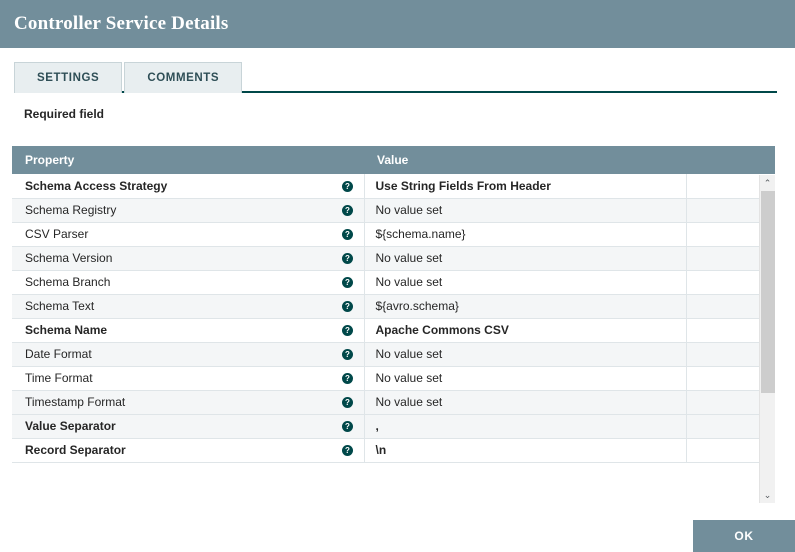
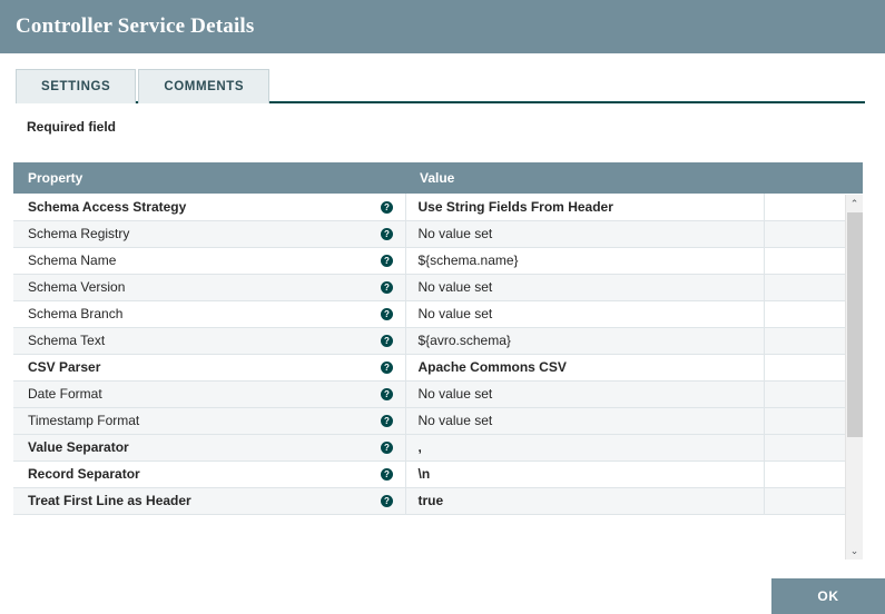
  Controller Service Details
  SETTINGS
  COMMENTS
  Required field
  Property		Value
  Schema Access Strategy	?	Use String Fields From Header
  Schema Registry	?	No value set
- CSV Parser	?	${schema.name}
+ Schema Name	?	${schema.name}
  Schema Version	?	No value set
  Schema Branch	?	No value set
  Schema Text	?	${avro.schema}
- Schema Name	?	Apache Commons CSV
+ CSV Parser	?	Apache Commons CSV
  Date Format	?	No value set
- Time Format	?	No value set
  Timestamp Format	?	No value set
  Value Separator	?	,
  Record Separator	?	\n
+ Treat First Line as Header	?	true
  ⌃
  ⌄
  OK
